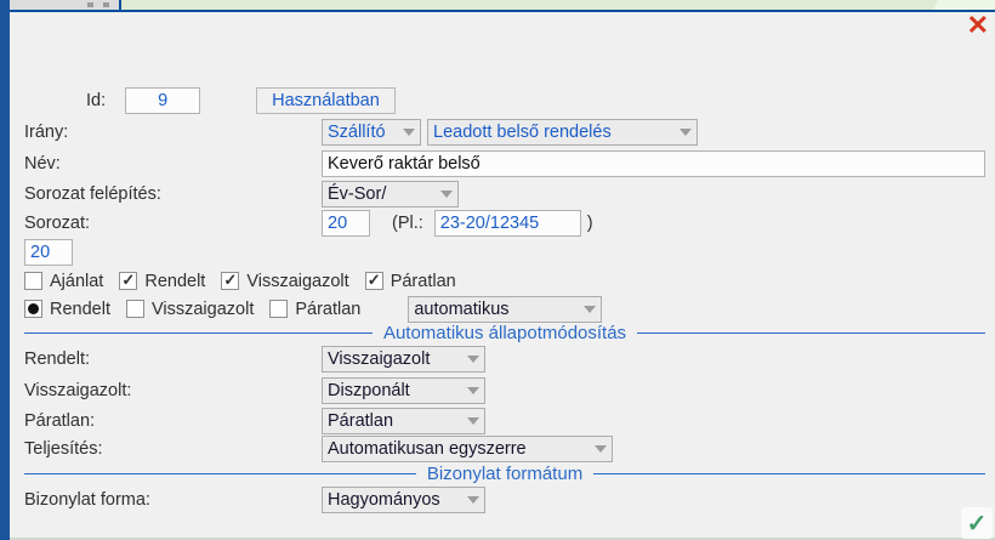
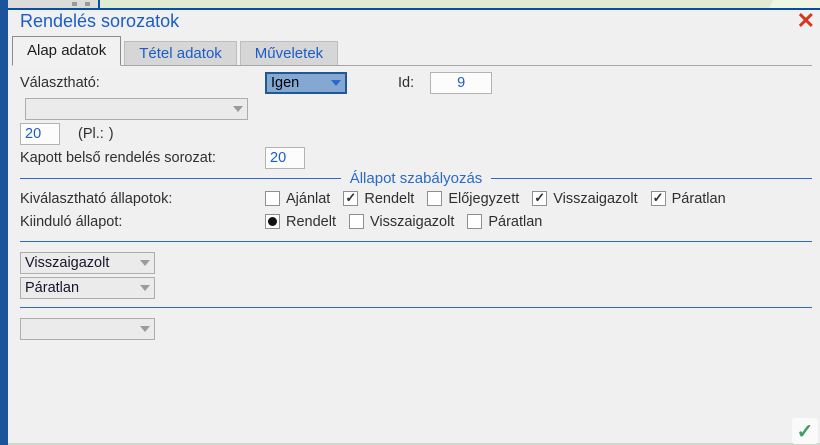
  ✕
  ✓
+ Rendelés sorozatok
+ Alap adatok
+ Tétel adatok
+ Műveletek
+ Választható:
+ Igen
  Id:
  9
- Használatban
- Irány:
- Szállító
- Leadott belső rendelés
- Név:
- Keverő raktár belső
- Sorozat felépítés:
- Év-Sor/
- Sorozat:
  20
  (Pl.:
- 23-20/12345
  )
+ Kapott belső rendelés sorozat:
  20
+ Állapot szabályozás
+ Kiválasztható állapotok:
  Ajánlat
  Rendelt
+ Előjegyzett
  Visszaigazolt
  Páratlan
+ Kiinduló állapot:
  Rendelt
  Visszaigazolt
  Páratlan
- automatikus
- Automatikus állapotmódosítás
- Rendelt:
  Visszaigazolt
- Visszaigazolt:
- Diszponált
- Páratlan:
  Páratlan
- Teljesítés:
- Automatikusan egyszerre
- Bizonylat formátum
- Bizonylat forma:
- Hagyományos
